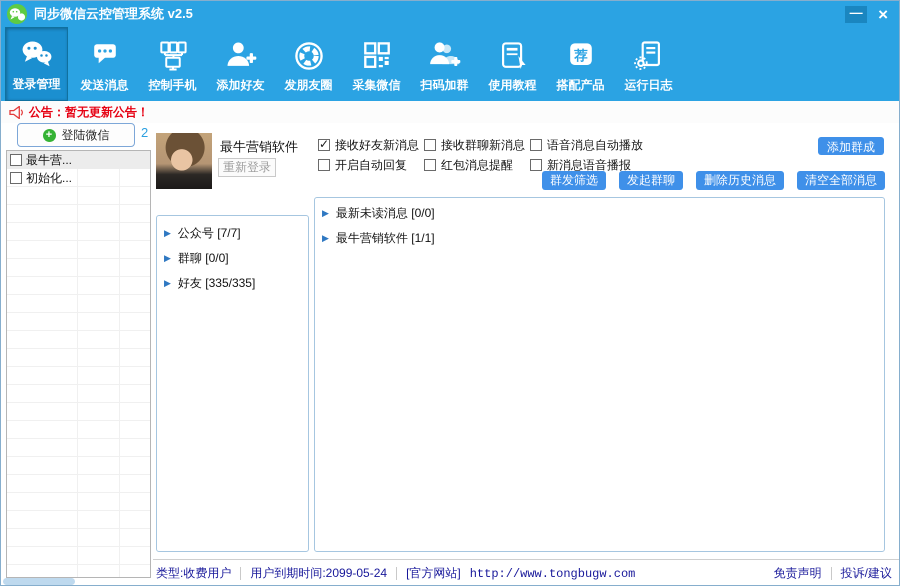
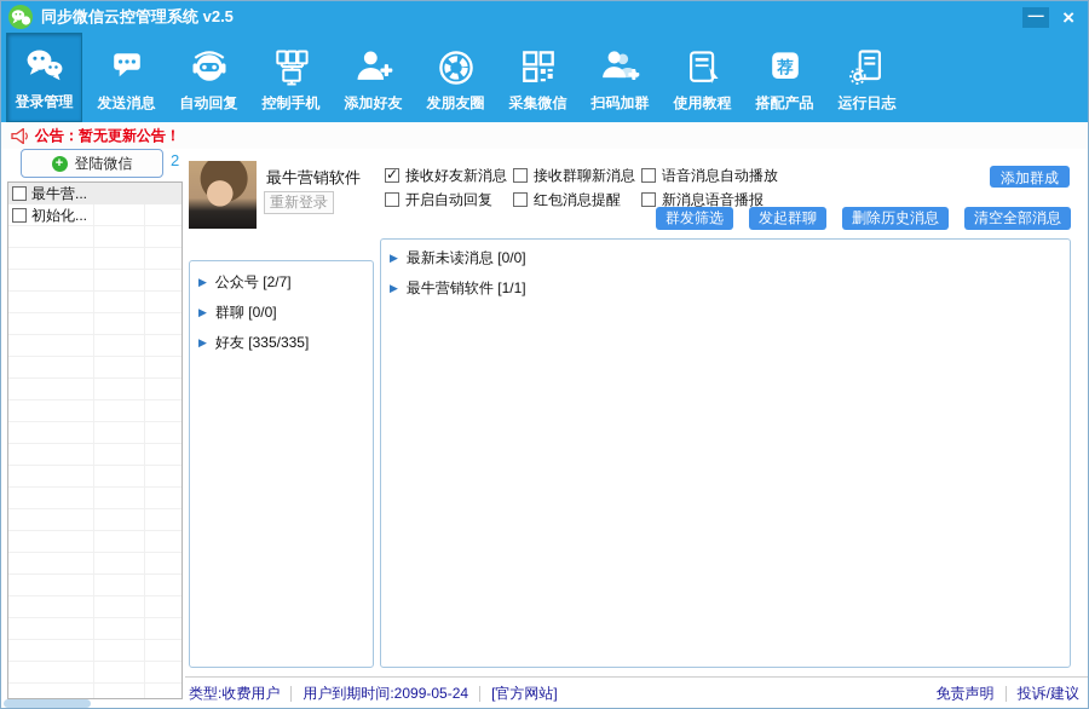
  同步微信云控管理系统 v2.5
  —
  ×
  登录管理
  发送消息
+ 自动回复
  控制手机
  添加好友
  发朋友圈
  采集微信
  扫码加群
  使用教程
  荐
  搭配产品
  运行日志
  公告：暂无更新公告！
  +
  登陆微信
  2
  最牛营...
  初始化...
  最牛营销软件
  重新登录
  接收好友新消息
  接收群聊新消息
  语音消息自动播放
  开启自动回复
  红包消息提醒
  新消息语音播报
  添加群成员
  群发筛选
  发起群聊
  删除历史消息
  清空全部消息
  ▶
- 公众号 [7/7]
+ 公众号 [2/7]
  ▶
  群聊 [0/0]
  ▶
  好友 [335/335]
  ▶
  最新未读消息 [0/0]
  ▶
  最牛营销软件 [1/1]
  类型:收费用户
  用户到期时间:2099-05-24
  [官方网站]
- http://www.tongbugw.com
  免责声明
  投诉/建议
